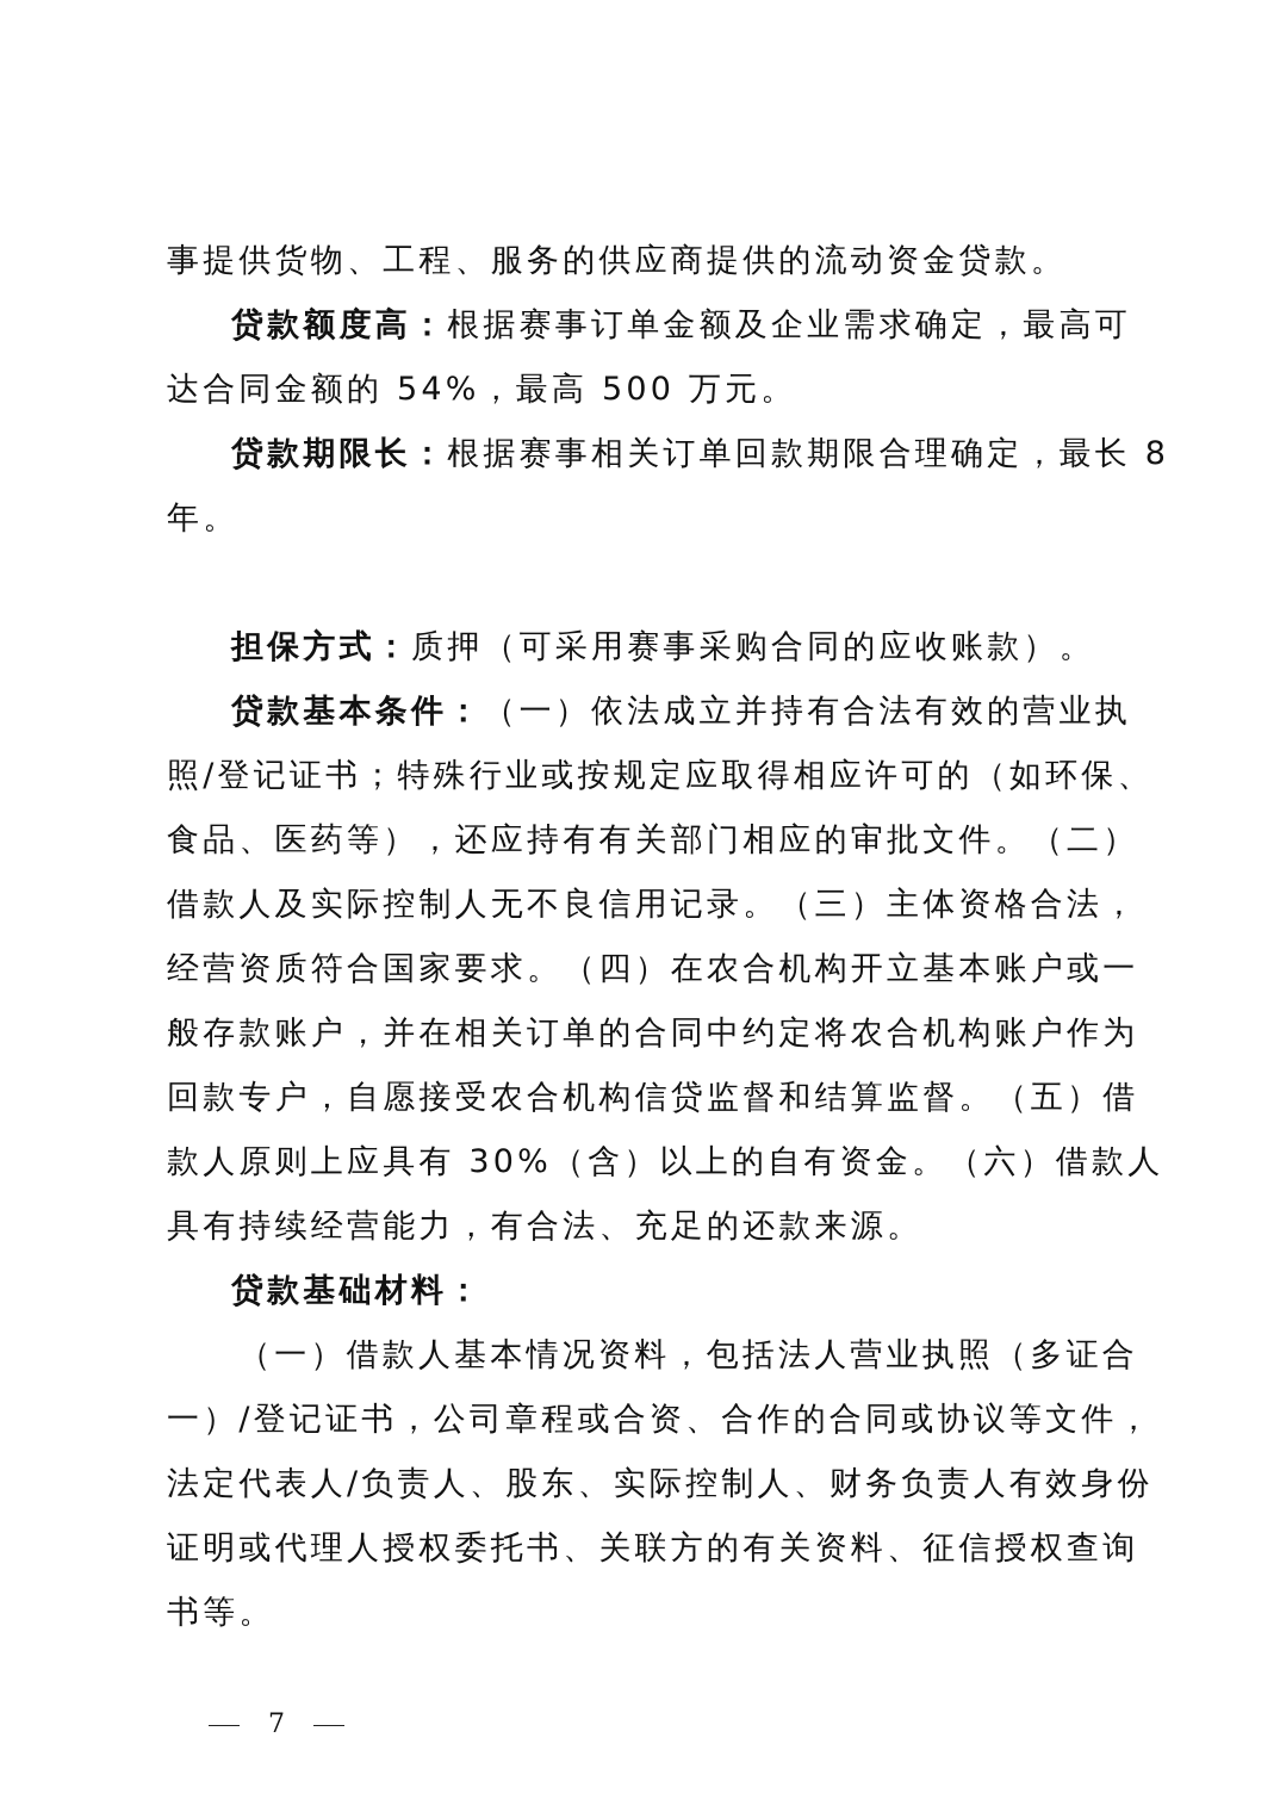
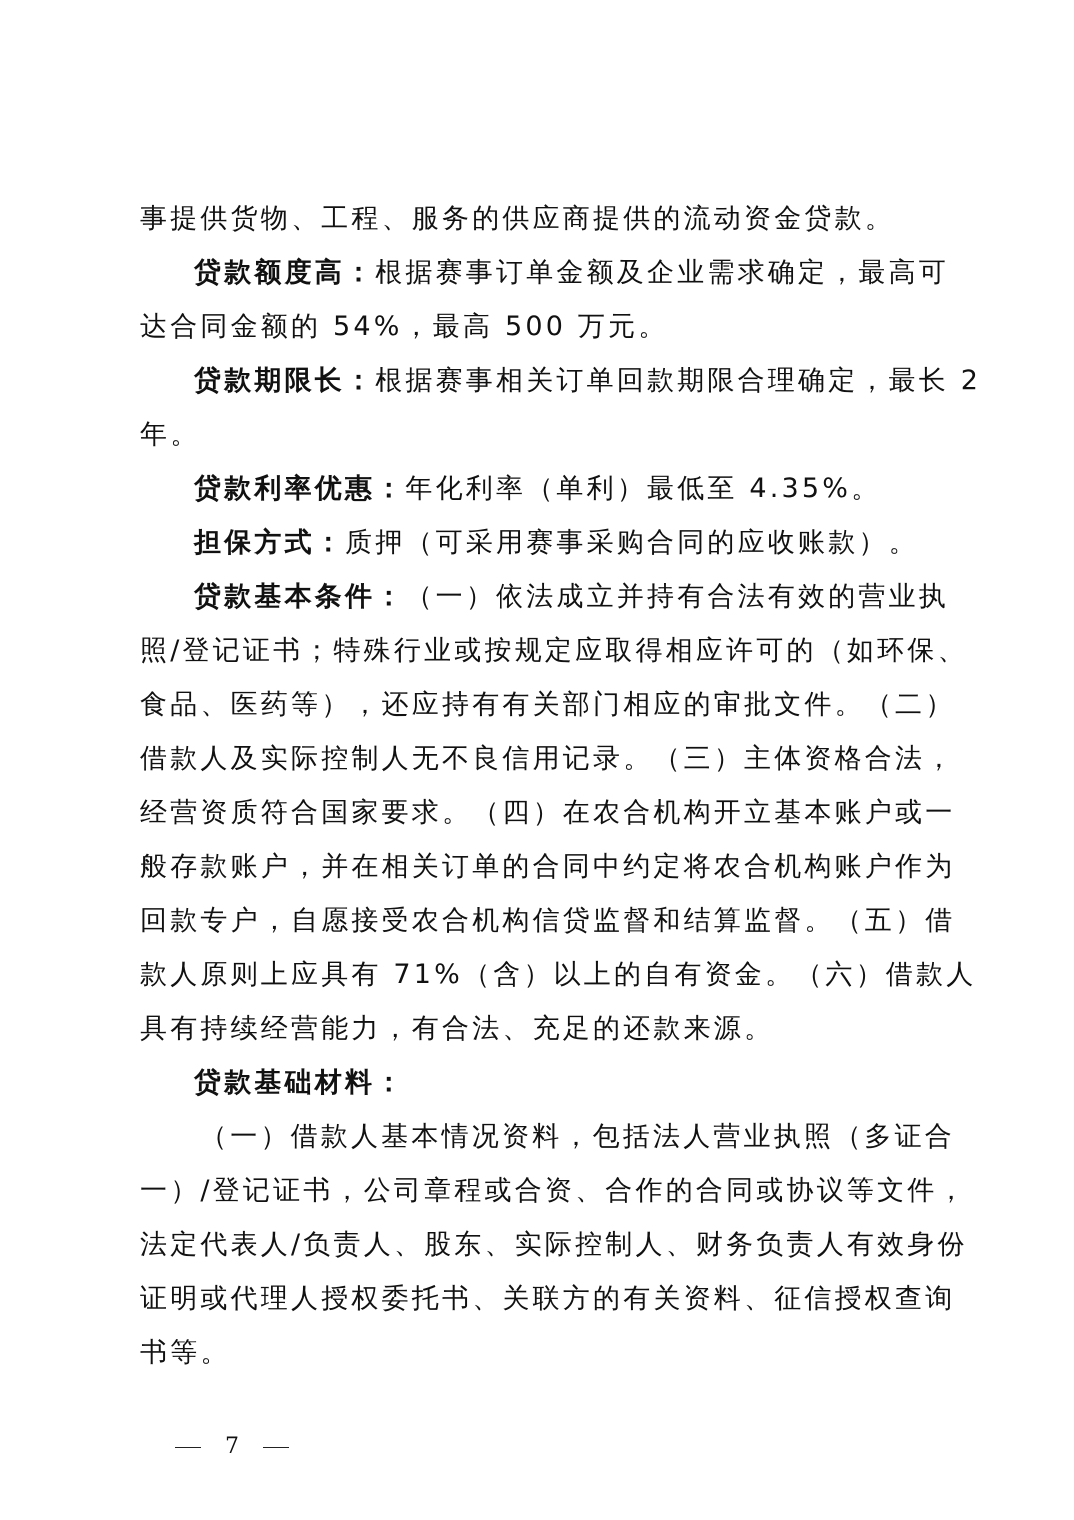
  事提供货物、工程、服务的供应商提供的流动资金贷款。
  贷款额度高：根据赛事订单金额及企业需求确定，最高可
  达合同金额的 54%，最高 500 万元。
- 贷款期限长：根据赛事相关订单回款期限合理确定，最长 8
+ 贷款期限长：根据赛事相关订单回款期限合理确定，最长 2
  年。
+ 贷款利率优惠：年化利率（单利）最低至 4.35%。
  担保方式：质押（可采用赛事采购合同的应收账款）。
  贷款基本条件：（一）依法成立并持有合法有效的营业执
  照/登记证书；特殊行业或按规定应取得相应许可的（如环保、
  食品、医药等），还应持有有关部门相应的审批文件。（二）
  借款人及实际控制人无不良信用记录。（三）主体资格合法，
  经营资质符合国家要求。（四）在农合机构开立基本账户或一
  般存款账户，并在相关订单的合同中约定将农合机构账户作为
  回款专户，自愿接受农合机构信贷监督和结算监督。（五）借
- 款人原则上应具有 30%（含）以上的自有资金。（六）借款人
+ 款人原则上应具有 71%（含）以上的自有资金。（六）借款人
  具有持续经营能力，有合法、充足的还款来源。
  贷款基础材料：
  （一）借款人基本情况资料，包括法人营业执照（多证合
  一）/登记证书，公司章程或合资、合作的合同或协议等文件，
  法定代表人/负责人、股东、实际控制人、财务负责人有效身份
  证明或代理人授权委托书、关联方的有关资料、征信授权查询
  书等。
  7
